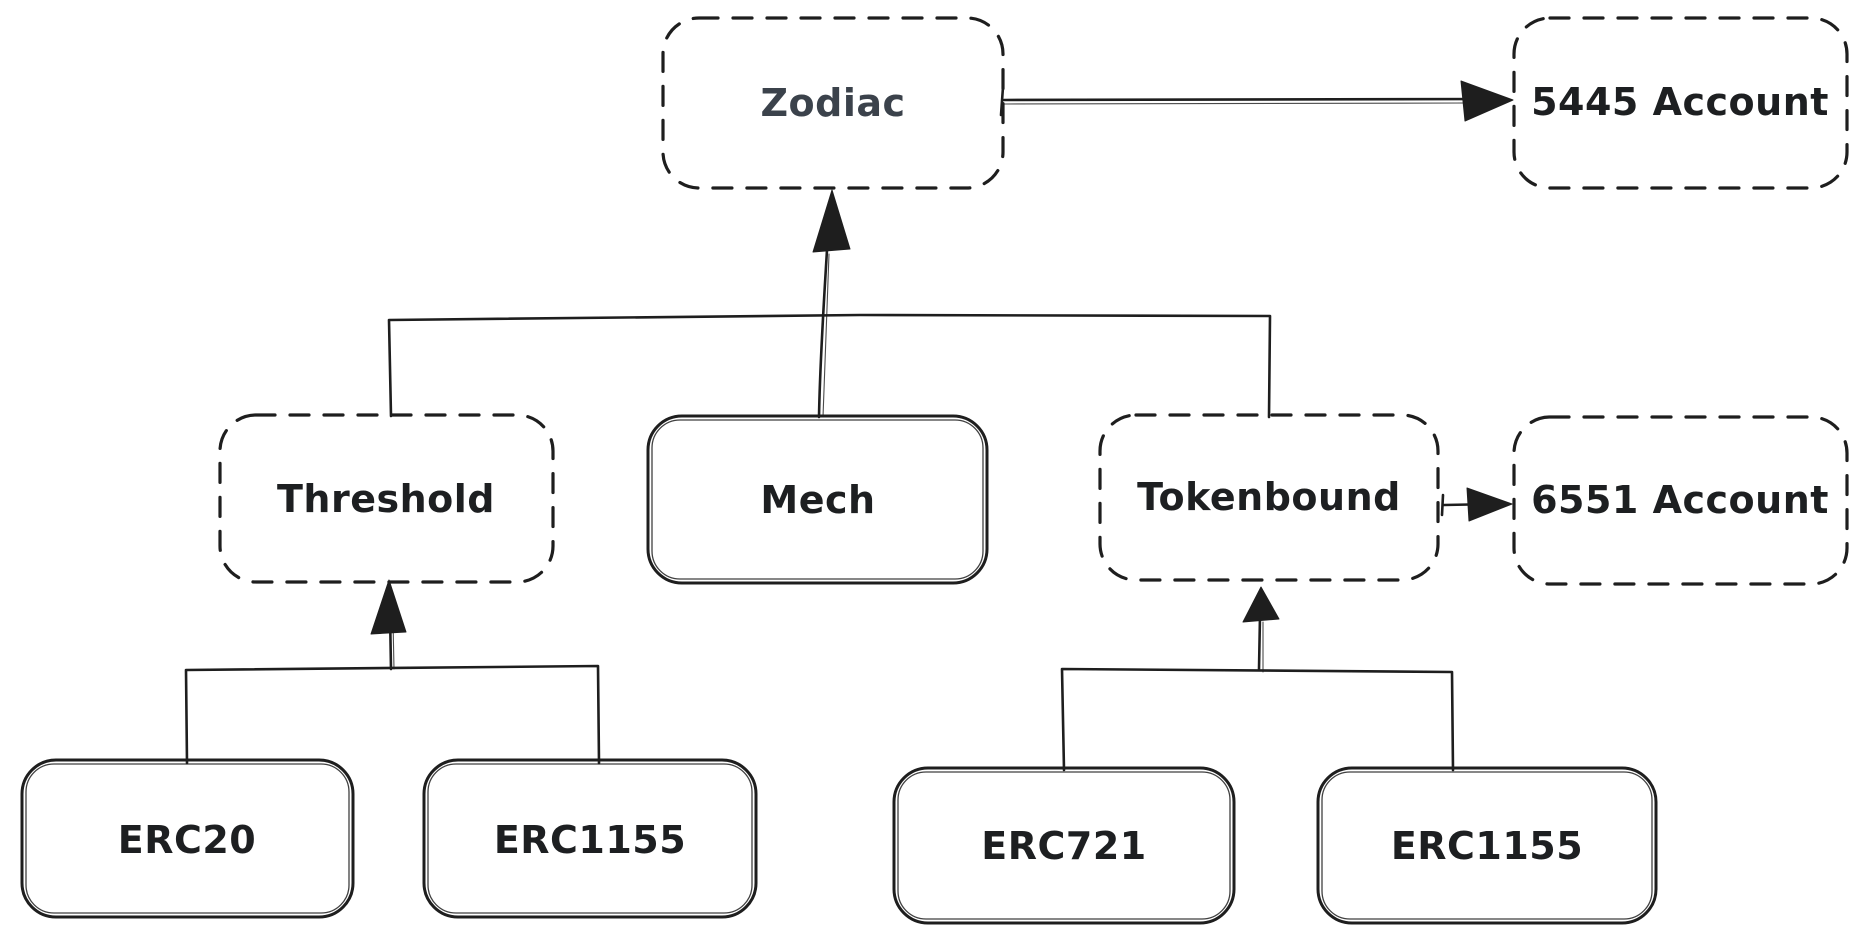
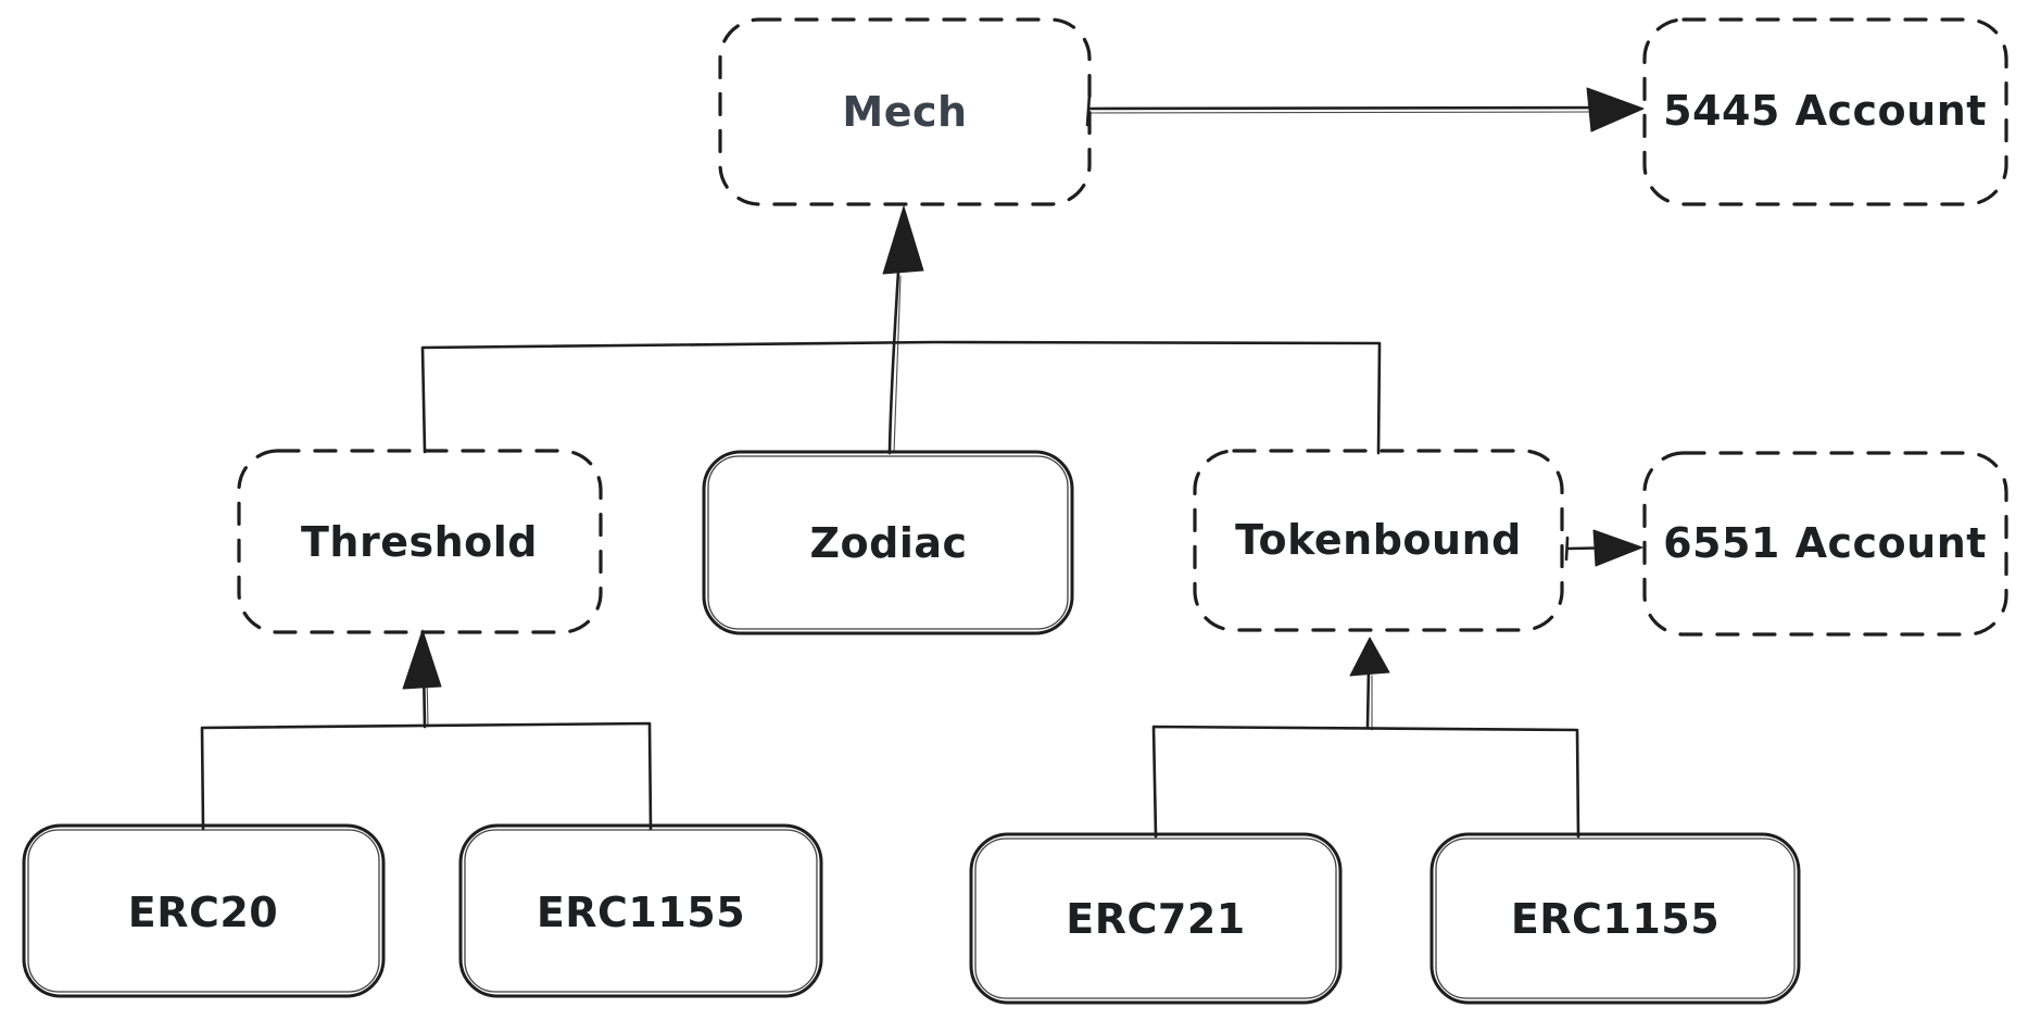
- Zodiac
+ Mech
  5445 Account
  Threshold
- Mech
+ Zodiac
  Tokenbound
  6551 Account
  ERC20
  ERC1155
  ERC721
  ERC1155
